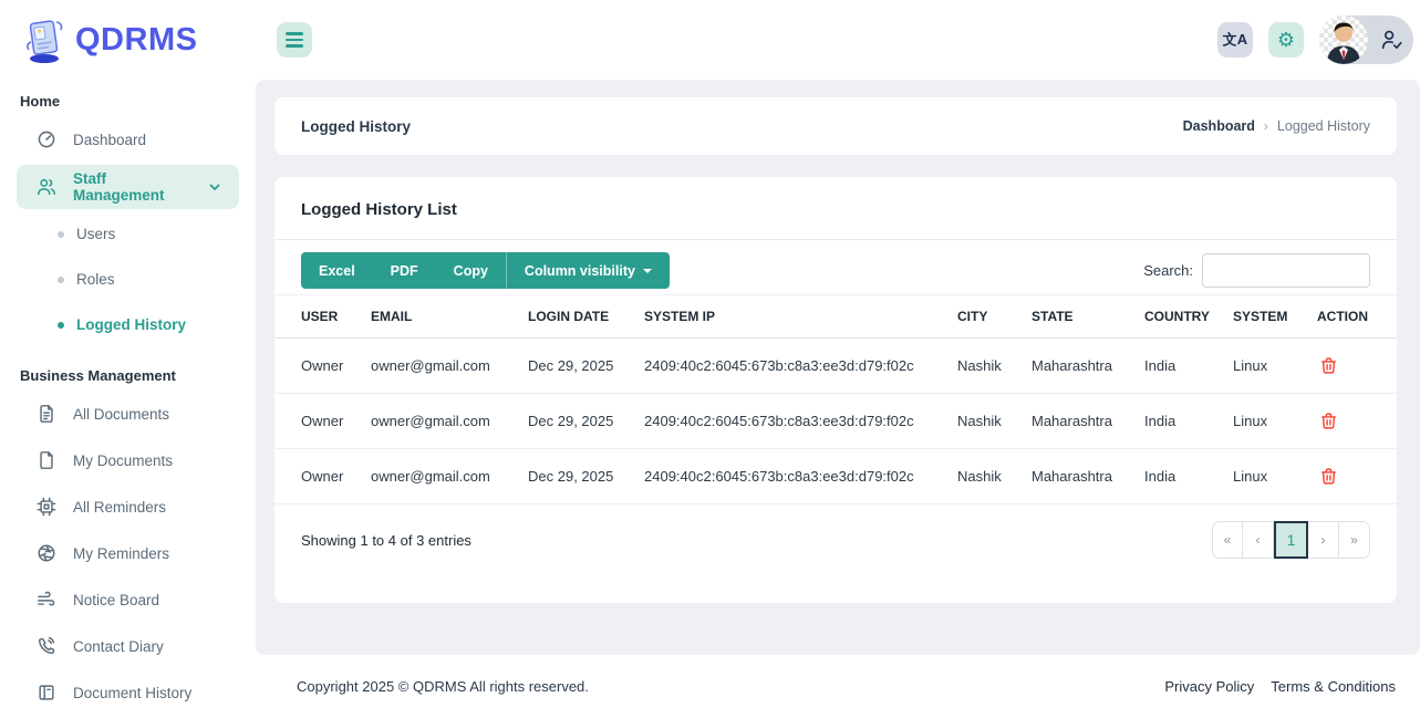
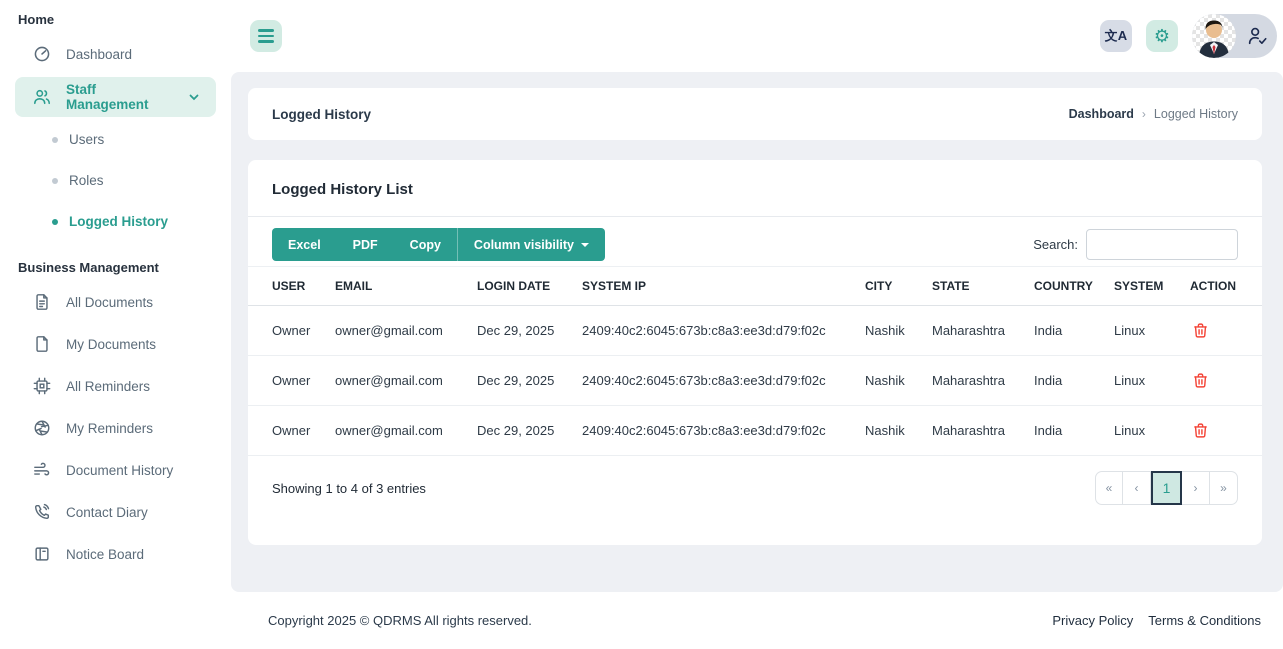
- QDRMS
  Home
  Dashboard
  Staff Management
  Users
  Roles
  Logged History
  Business Management
  All Documents
  My Documents
  All Reminders
  My Reminders
- Notice Board
+ Document History
  Contact Diary
- Document History
+ Notice Board
  文A
  ⚙
  Logged History
  Dashboard
  ›
  Logged History
  Logged History List
  Excel
  PDF
  Copy
  Column visibility
  Search:
  USER	EMAIL	LOGIN DATE	SYSTEM IP	CITY	STATE	COUNTRY	SYSTEM	ACTION
  Owner	owner@gmail.com	Dec 29, 2025	2409:40c2:6045:673b:c8a3:ee3d:d79:f02c	Nashik	Maharashtra	India	Linux
  Owner	owner@gmail.com	Dec 29, 2025	2409:40c2:6045:673b:c8a3:ee3d:d79:f02c	Nashik	Maharashtra	India	Linux
  Owner	owner@gmail.com	Dec 29, 2025	2409:40c2:6045:673b:c8a3:ee3d:d79:f02c	Nashik	Maharashtra	India	Linux
  Showing 1 to 4 of 3 entries
  «
  ‹
  1
  ›
  »
  Copyright 2025 © QDRMS All rights reserved.
  Privacy Policy
  Terms & Conditions
